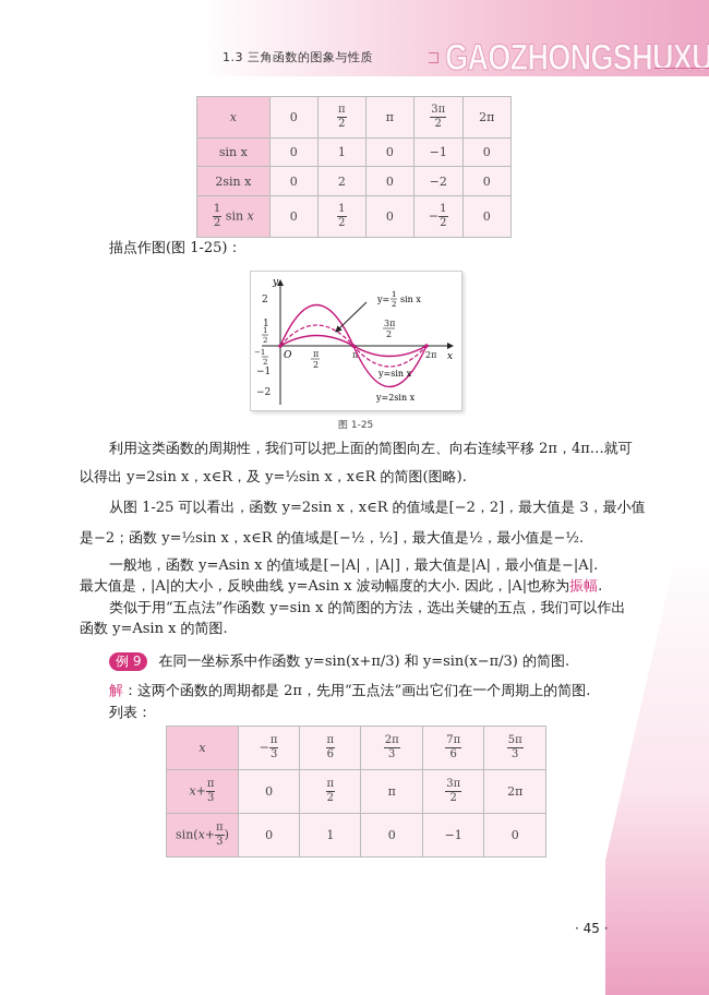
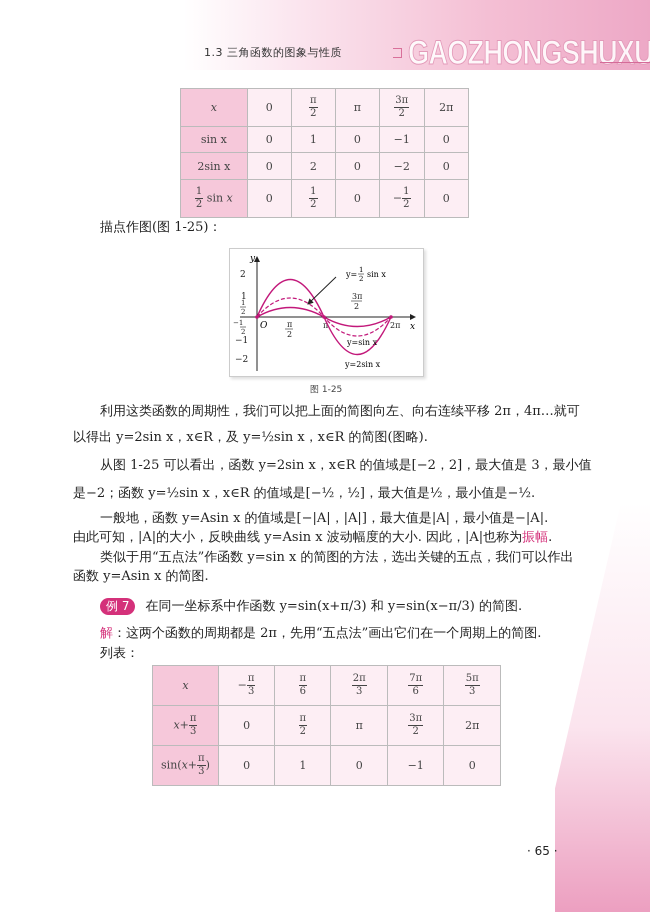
  1.3 三角函数的图象与性质
  GAOZHONGSHUXU
  x	0	π2	π	3π2	2π
  sin x	0	1	0	−1	0
  2sin x	0	2	0	−2	0
  12 sin x	0	12	0	−12	0
  描点作图(图 1-25)：
  y
  x
  O
  2
  1
  1
  2
  −1
  2
  −1
  −2
  π
  2
  π
  3π
  2
  2π
  y=
  1
  2
  sin x
  y=sin x
  y=2sin x
  图 1-25
  利用这类函数的周期性，我们可以把上面的简图向左、向右连续平移 2π，4π…就可
  以得出 y=2sin x，x∈R，及 y=½sin x，x∈R 的简图(图略).
  从图 1-25 可以看出，函数 y=2sin x，x∈R 的值域是[−2，2]，最大值是 3，最小值
  是−2；函数 y=½sin x，x∈R 的值域是[−½，½]，最大值是½，最小值是−½.
  一般地，函数 y=Asin x 的值域是[−|A|，|A|]，最大值是|A|，最小值是−|A|.
- 最大值是，|A|的大小，反映曲线 y=Asin x 波动幅度的大小. 因此，|A|也称为振幅.
+ 由此可知，|A|的大小，反映曲线 y=Asin x 波动幅度的大小. 因此，|A|也称为振幅.
  类似于用“五点法”作函数 y=sin x 的简图的方法，选出关键的五点，我们可以作出
  函数 y=Asin x 的简图.
- 例 9 在同一坐标系中作函数 y=sin(x+π/3) 和 y=sin(x−π/3) 的简图.
+ 例 7 在同一坐标系中作函数 y=sin(x+π/3) 和 y=sin(x−π/3) 的简图.
  解：这两个函数的周期都是 2π，先用“五点法”画出它们在一个周期上的简图.
  列表：
  x	−π3	π6	2π3	7π6	5π3
  x+π3	0	π2	π	3π2	2π
  sin(x+π3)	0	1	0	−1	0
- · 45 ·
+ · 65 ·
